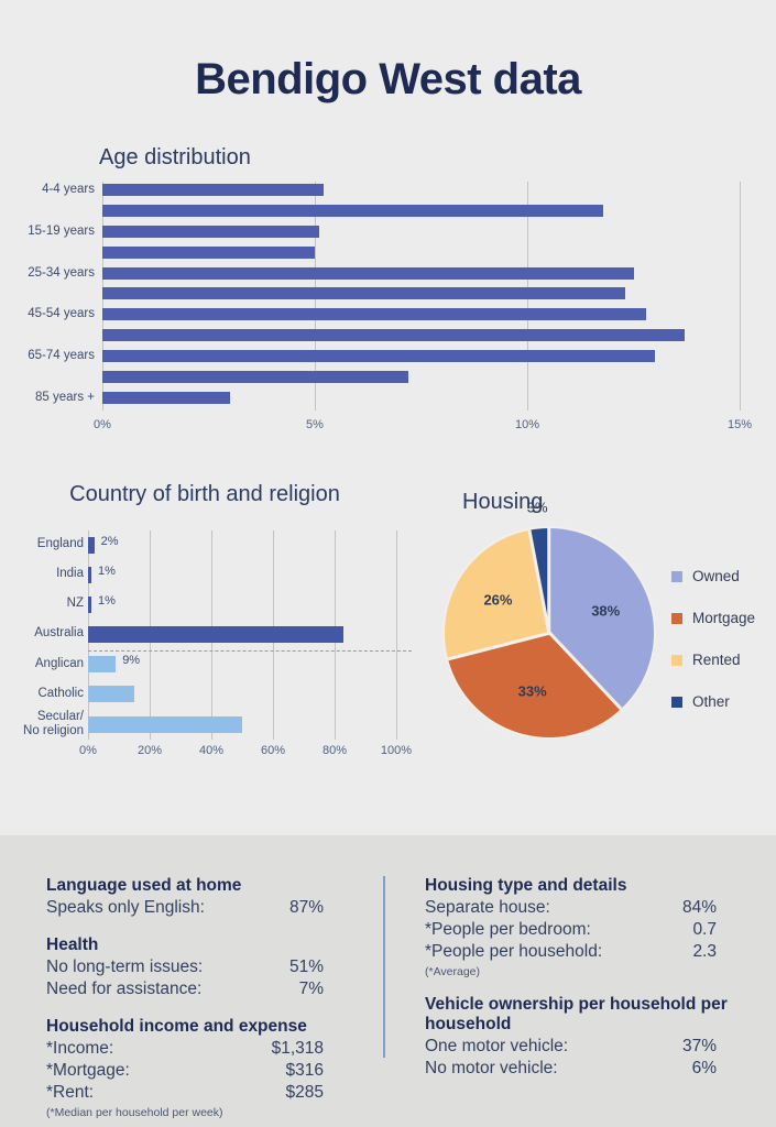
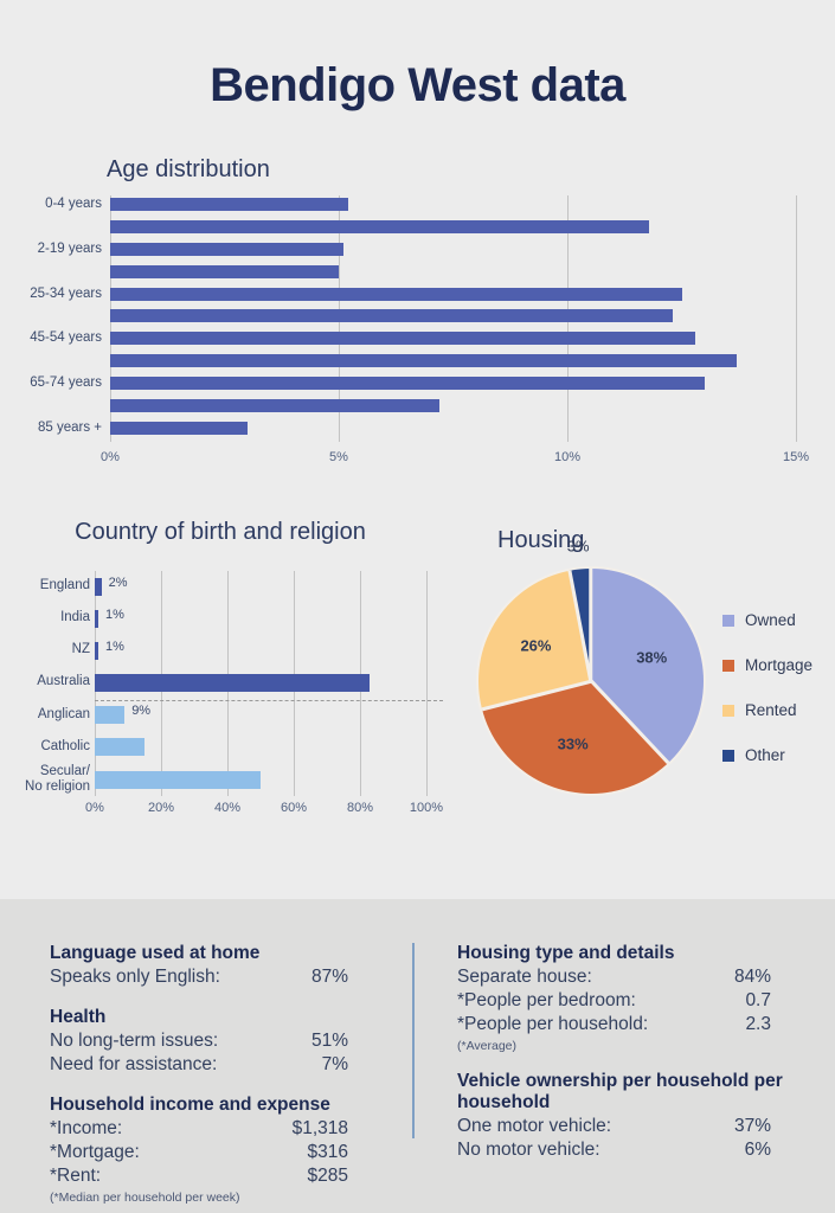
  Bendigo West data
  Age distribution
- 4-4 years
+ 0-4 years
- 15-19 years
+ 2-19 years
  25-34 years
  45-54 years
  65-74 years
  85 years +
  0%
  5%
  10%
  15%
  Country of birth and religion
  England
  India
  NZ
  Australia
  Anglican
  Catholic
  Secular/
  No religion
  2%
  1%
  1%
  9%
  0%
  20%
  40%
  60%
  80%
  100%
  Housing
  38%
  33%
  26%
  3%
  Owned
  Mortgage
  Rented
  Other
  Language used at home
  Speaks only English:
  87%
  Health
  No long-term issues:
  51%
  Need for assistance:
  7%
  Household income and expense
  *Income:
  $1,318
  *Mortgage:
  $316
  *Rent:
  $285
  (*Median per household per week)
  Housing type and details
  Separate house:
  84%
  *People per bedroom:
  0.7
  *People per household:
  2.3
  (*Average)
  Vehicle ownership per household per household
  One motor vehicle:
  37%
  No motor vehicle:
  6%
